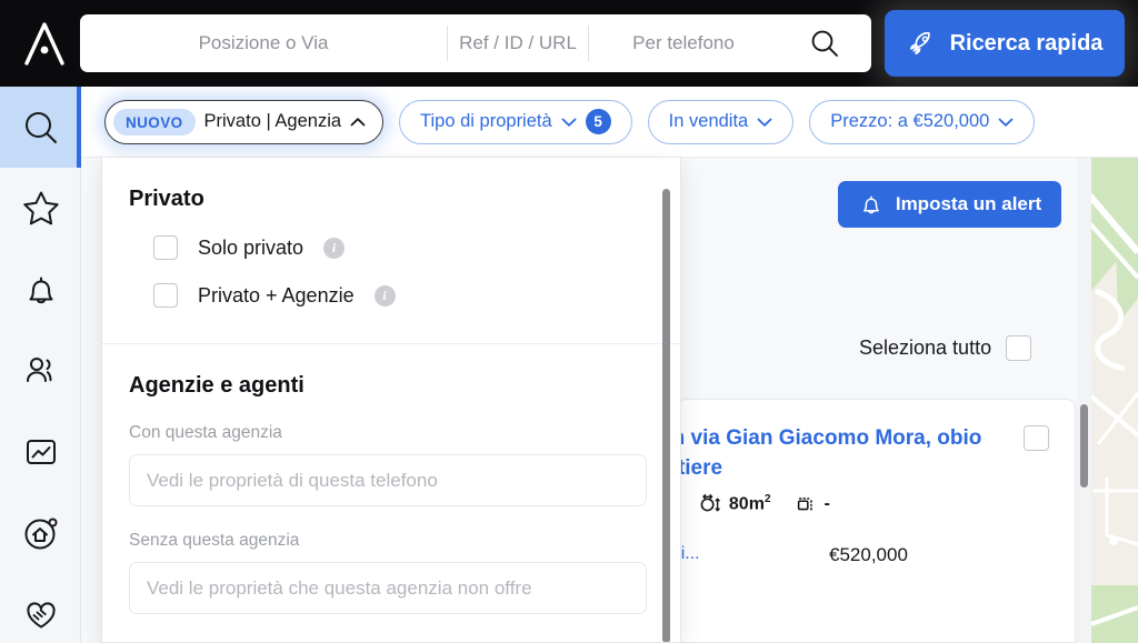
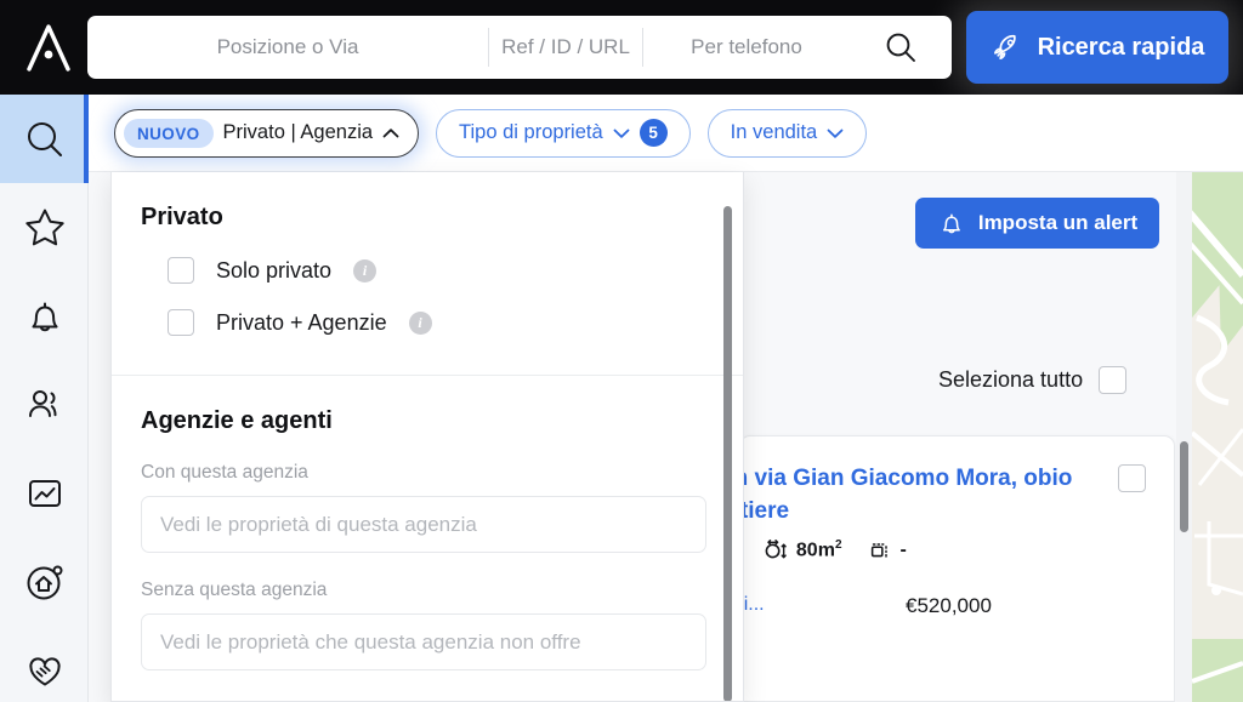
  Posizione o Via
  Ref / ID / URL
  Per telefono
  Ricerca rapida
  NUOVO
  Privato | Agenzia
  Tipo di proprietà
  5
  In vendita
- Prezzo: a €520,000
  Imposta un alert
  Seleziona tutto
  via Gian Giacomo Mora, obio tiere
  80m2
  -
  €520,000
  Privato
  Solo privato
  i
  Privato + Agenzie
  i
  Agenzie e agenti
  Con questa agenzia
- Vedi le proprietà di questa telefono
+ Vedi le proprietà di questa agenzia
  Senza questa agenzia
  Vedi le proprietà che questa agenzia non offre
